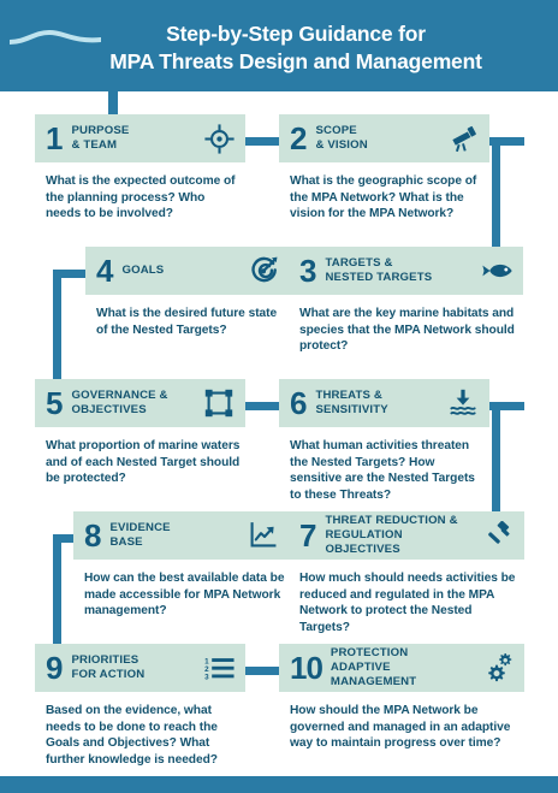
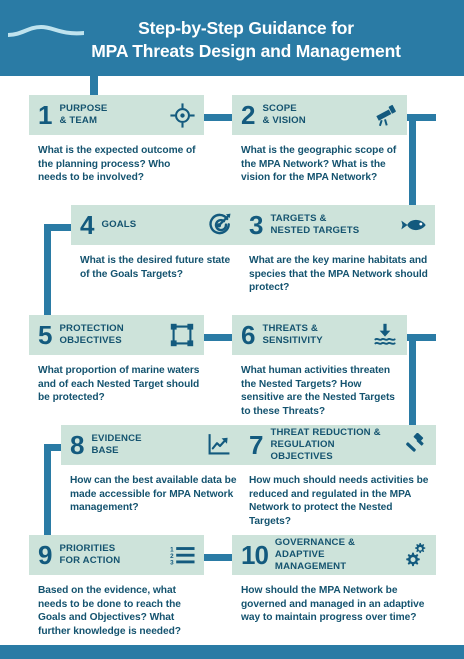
  Step-by-Step Guidance for
  MPA Threats Design and Management
  1
  PURPOSE
  & TEAM
  What is the expected outcome of the planning process? Who needs to be involved?
  2
  SCOPE
  & VISION
  What is the geographic scope of the MPA Network? What is the vision for the MPA Network?
  4
  GOALS
- What is the desired future state of the Nested Targets?
+ What is the desired future state of the Goals Targets?
  3
  TARGETS &
  NESTED TARGETS
  What are the key marine habitats and species that the MPA Network should protect?
  5
- GOVERNANCE &
+ PROTECTION
  OBJECTIVES
  What proportion of marine waters and of each Nested Target should be protected?
  6
  THREATS &
  SENSITIVITY
  What human activities threaten the Nested Targets? How sensitive are the Nested Targets to these Threats?
  8
  EVIDENCE
  BASE
  How can the best available data be made accessible for MPA Network management?
  7
  THREAT REDUCTION &
  REGULATION OBJECTIVES
  How much should needs activities be reduced and regulated in the MPA Network to protect the Nested Targets?
  9
  PRIORITIES
  FOR ACTION
  Based on the evidence, what needs to be done to reach the Goals and Objectives? What further knowledge is needed?
  10
- PROTECTION
+ GOVERNANCE &
  ADAPTIVE MANAGEMENT
  How should the MPA Network be governed and managed in an adaptive way to maintain progress over time?
